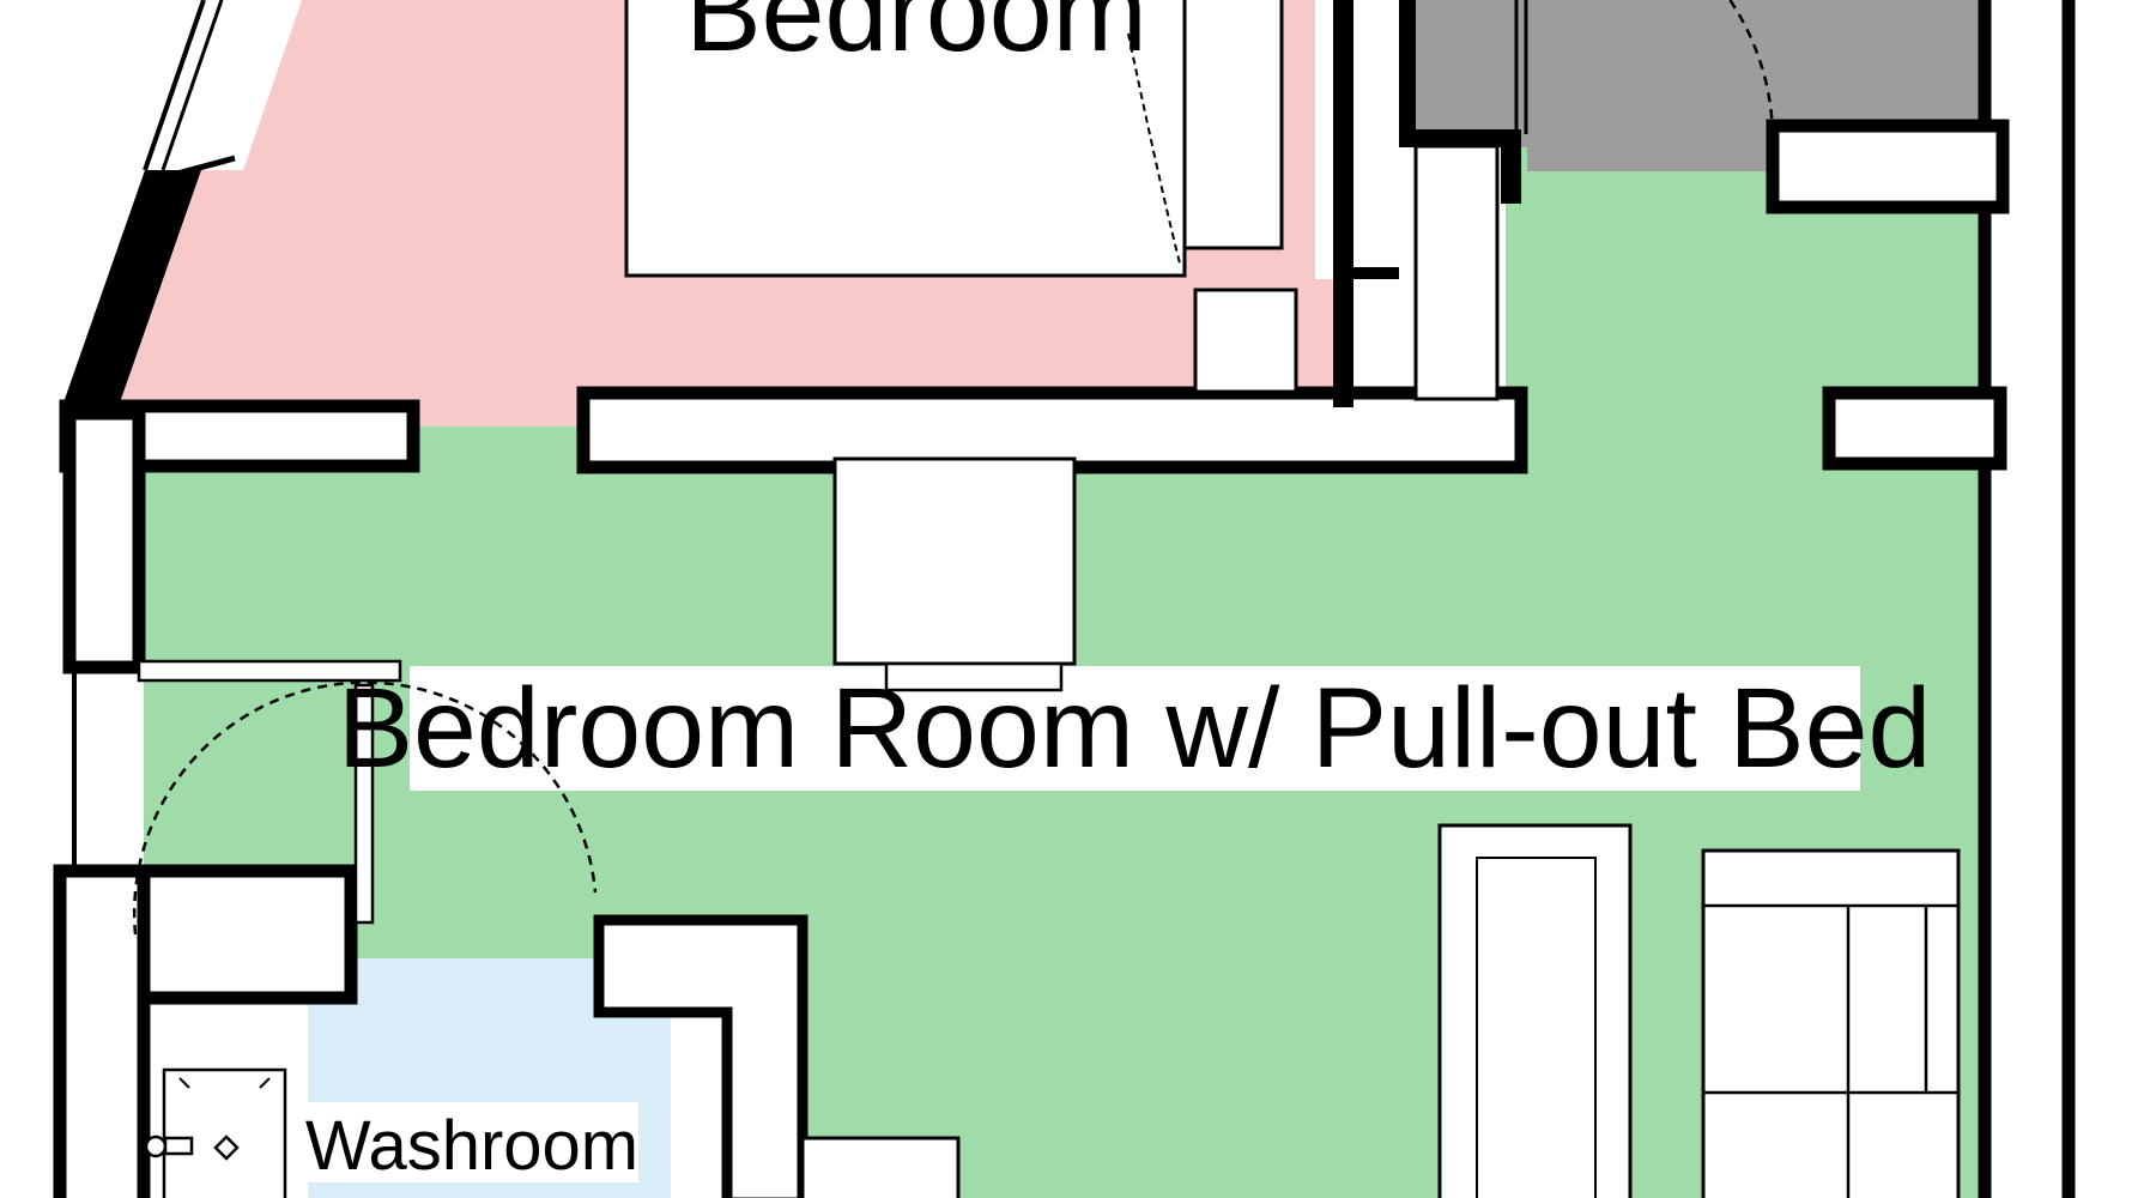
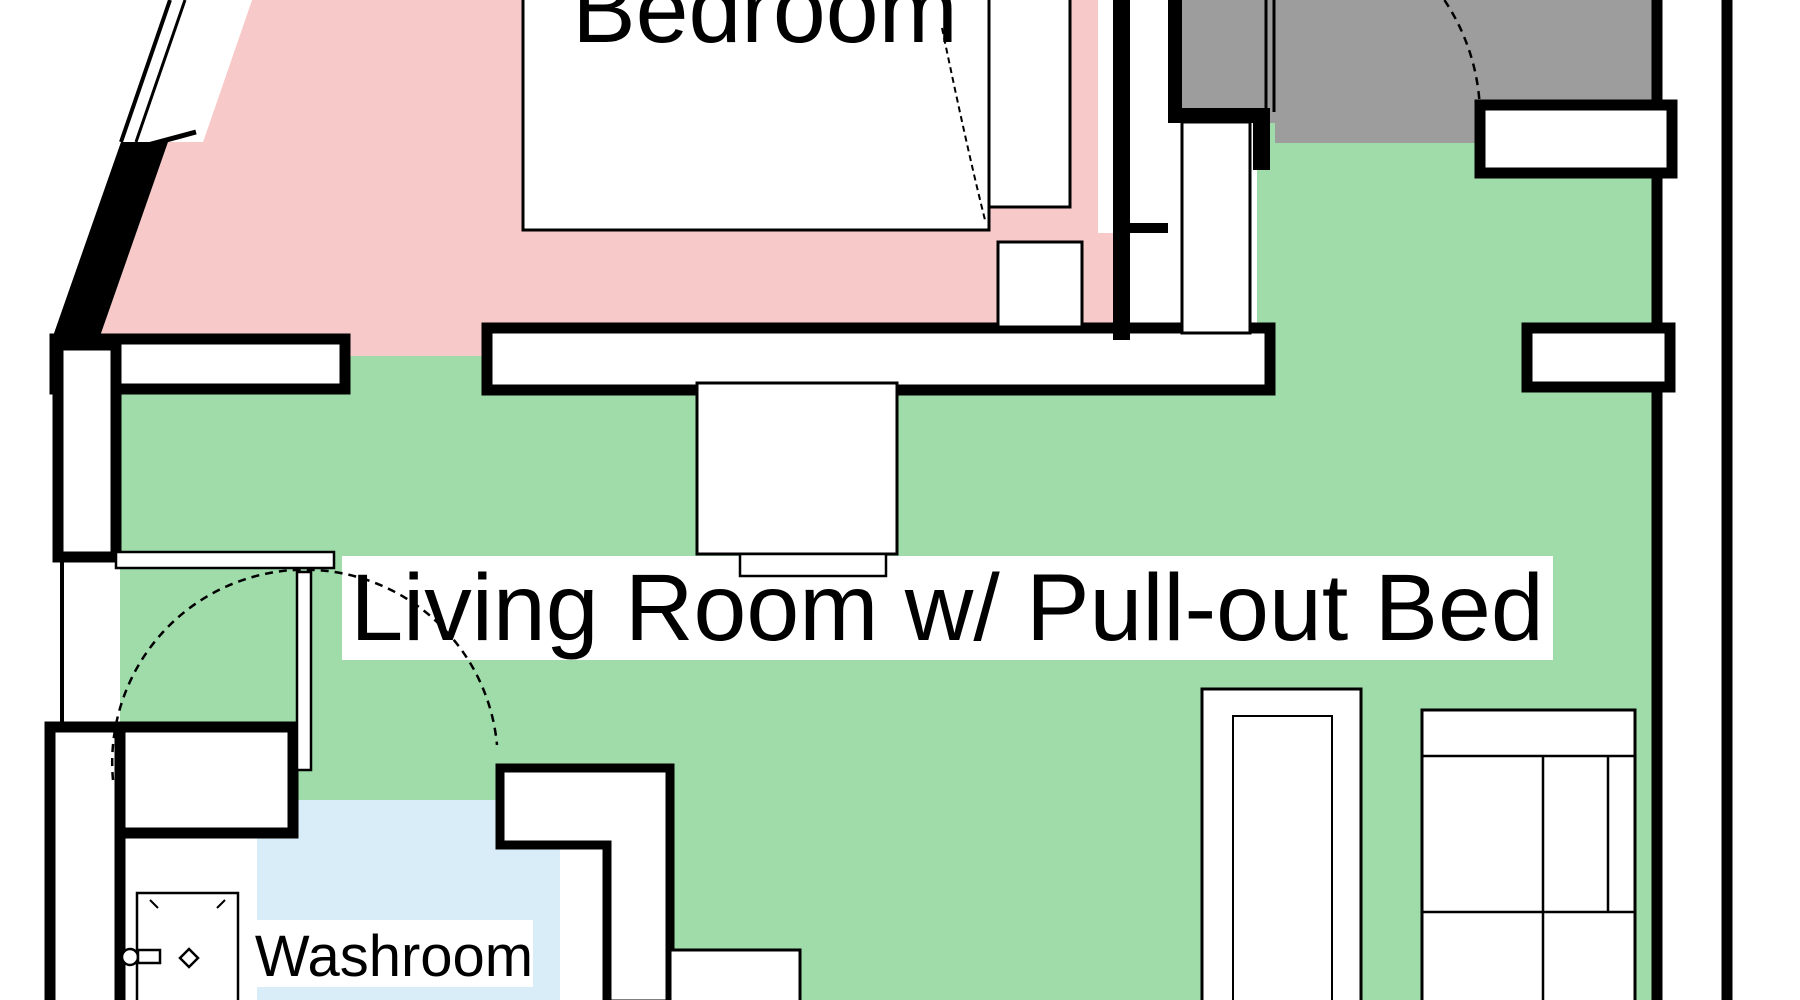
  Bedroom
- Bedroom Room w/ Pull-out Bed
+ Living Room w/ Pull-out Bed
  Washroom
